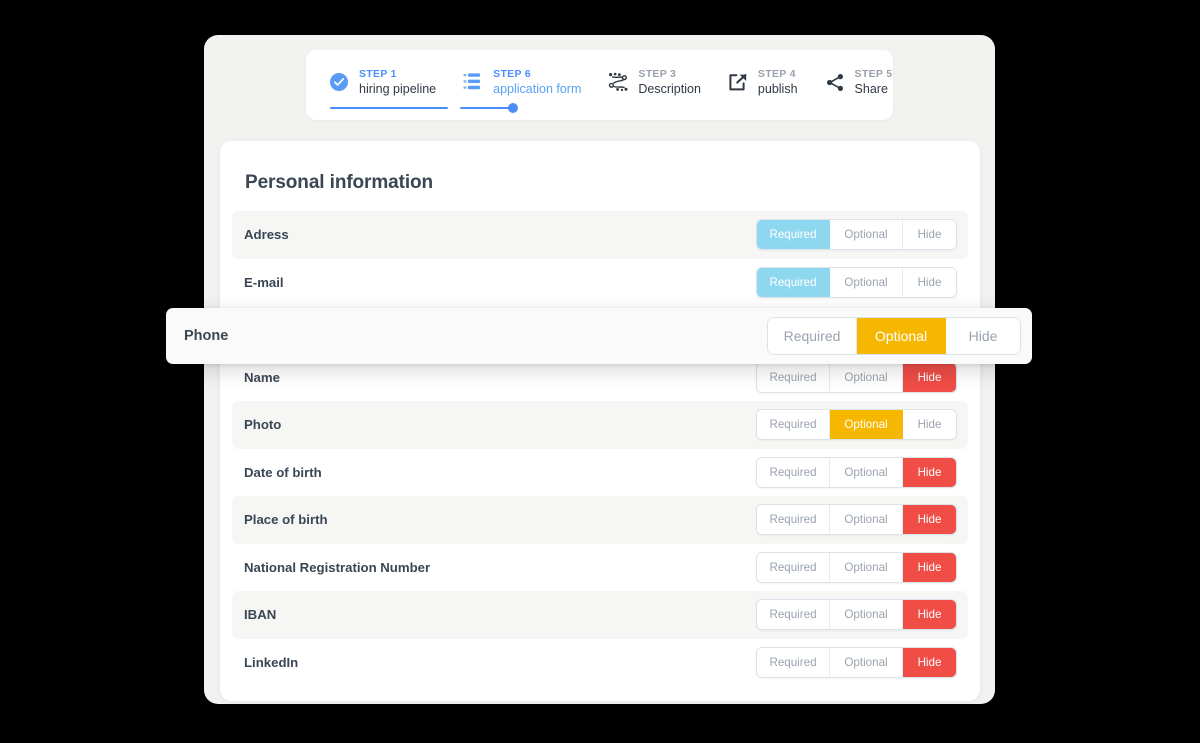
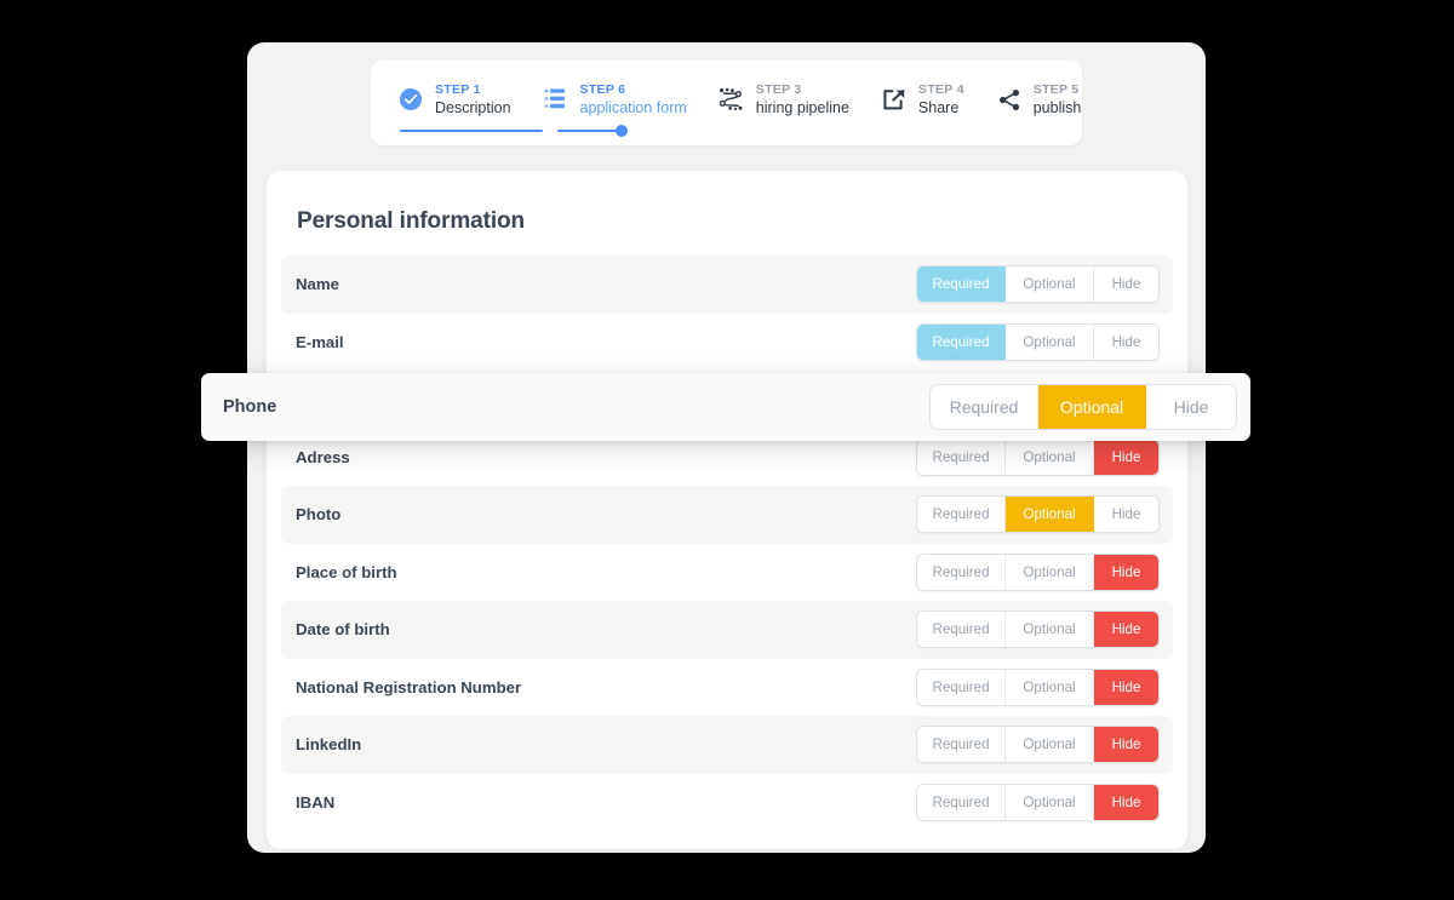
  STEP 1
- hiring pipeline
+ Description
  STEP 6
  application form
  STEP 3
- Description
+ hiring pipeline
  STEP 4
- publish
+ Share
  STEP 5
- Share
+ publish
  Personal information
- Adress
+ Name
  Required
  Optional
  Hide
  E-mail
  Required
  Optional
  Hide
- Name
+ Adress
  Required
  Optional
  Hide
  Photo
  Required
  Optional
  Hide
- Date of birth
+ Place of birth
  Required
  Optional
  Hide
- Place of birth
+ Date of birth
  Required
  Optional
  Hide
  National Registration Number
  Required
  Optional
  Hide
- IBAN
+ LinkedIn
  Required
  Optional
  Hide
- LinkedIn
+ IBAN
  Required
  Optional
  Hide
  Phone
  Required
  Optional
  Hide
